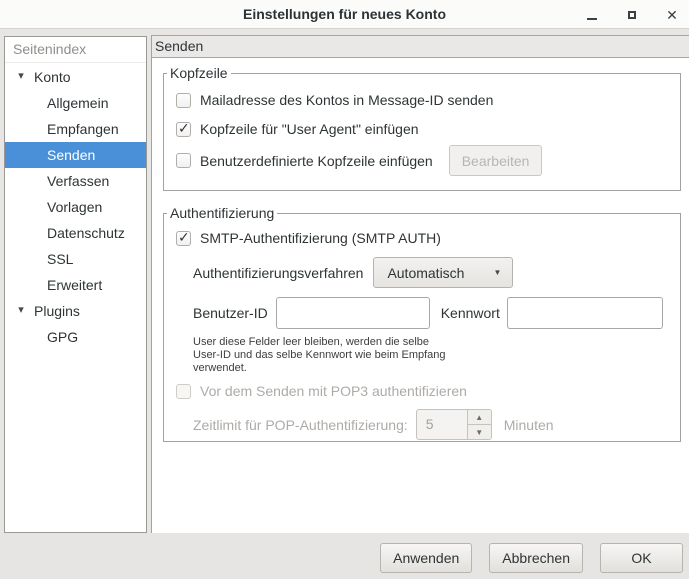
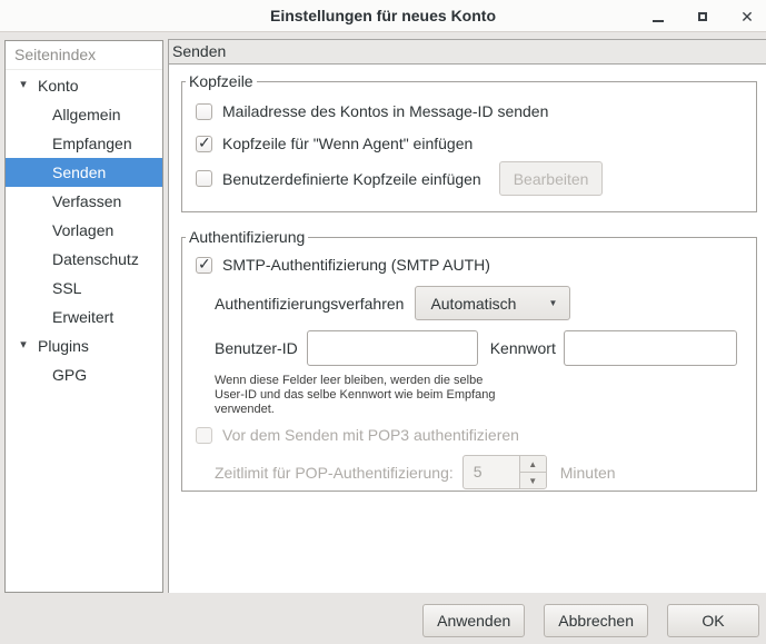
  Einstellungen für neues Konto
  ✕
  Seitenindex
  ▾
  Konto
  Allgemein
  Empfangen
  Senden
  Verfassen
  Vorlagen
  Datenschutz
  SSL
  Erweitert
  ▾
  Plugins
  GPG
  Senden
  Kopfzeile
  Mailadresse des Kontos in Message-ID senden
- Kopfzeile für "User Agent" einfügen
+ Kopfzeile für "Wenn Agent" einfügen
  Benutzerdefinierte Kopfzeile einfügen
  Bearbeiten
  Authentifizierung
  SMTP-Authentifizierung (SMTP AUTH)
  Authentifizierungsverfahren
  Automatisch
  ▼
  Benutzer-ID
  Kennwort
- User diese Felder leer bleiben, werden die selbe User-ID und das selbe Kennwort wie beim Empfang verwendet.
+ Wenn diese Felder leer bleiben, werden die selbe User-ID und das selbe Kennwort wie beim Empfang verwendet.
  Vor dem Senden mit POP3 authentifizieren
  Zeitlimit für POP-Authentifizierung:
  5
  ▲
  ▼
  Minuten
  Anwenden
  Abbrechen
  OK
